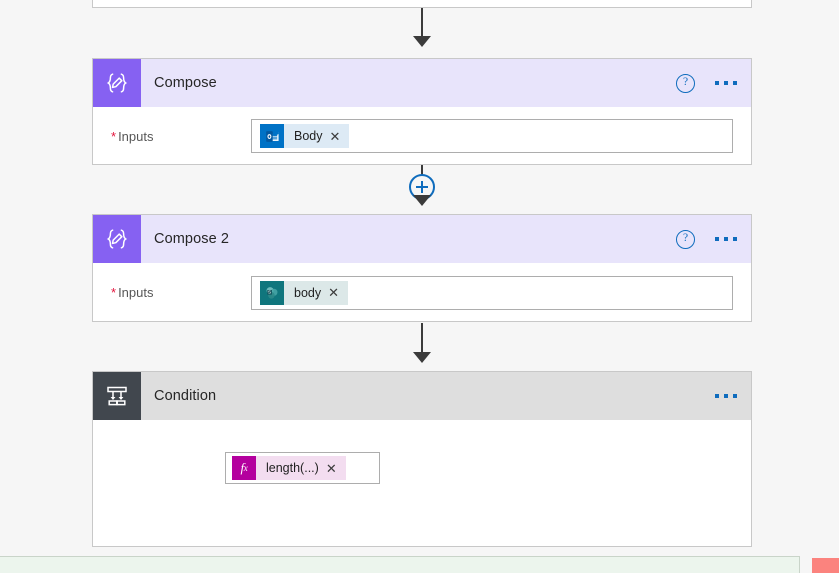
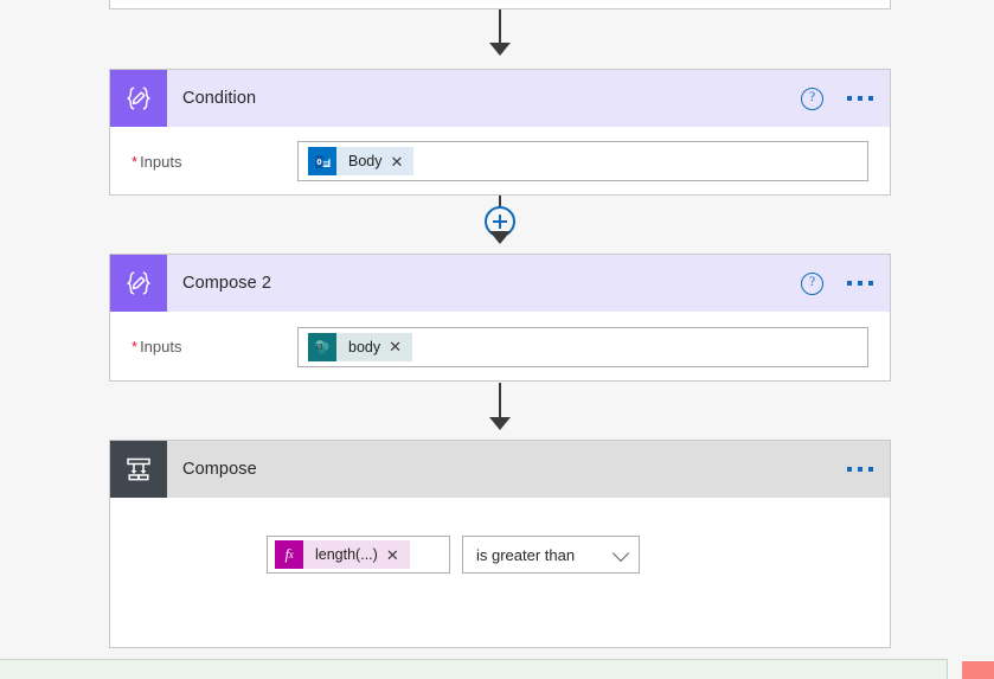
- Compose
+ Condition
  ?
  * Inputs
  Body
  ✕
  Compose 2
  ?
  * Inputs
  body
  ✕
- Condition
+ Compose
  f
  x
  length(...)
  ✕
+ is greater than
